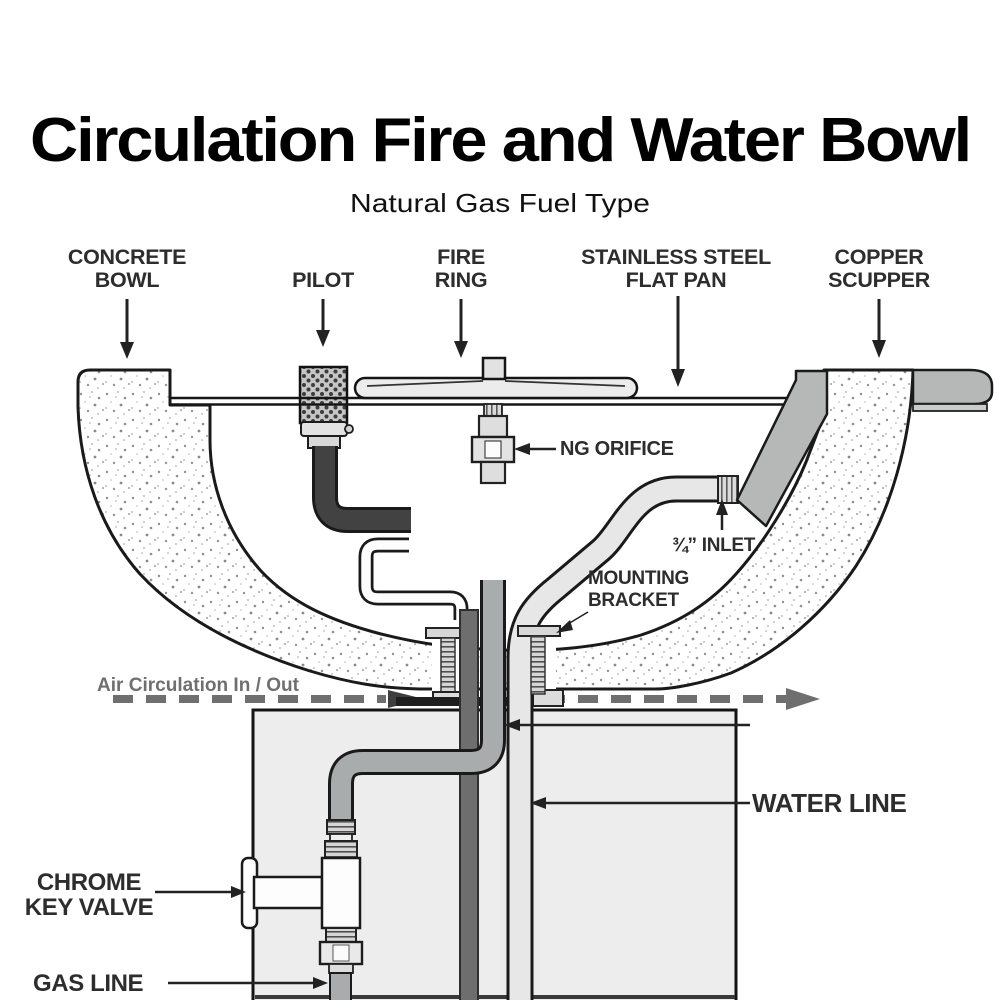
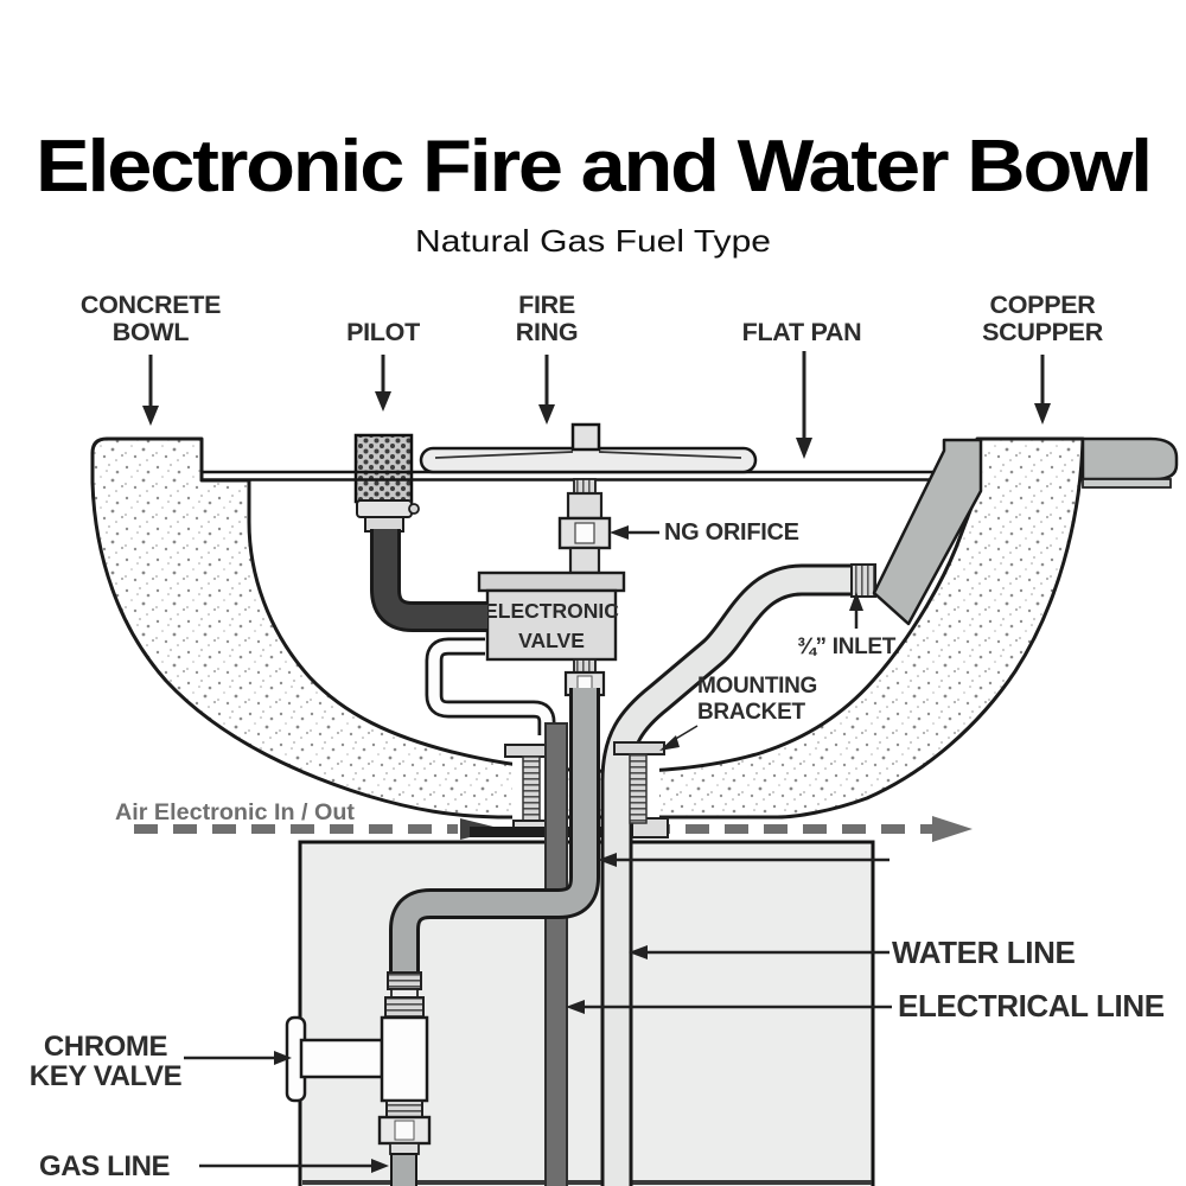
- Circulation Fire and Water Bowl
+ Electronic Fire and Water Bowl
  Natural Gas Fuel Type
  CONCRETE
  BOWL
  PILOT
  FIRE
  RING
- STAINLESS STEEL
  FLAT PAN
  COPPER
  SCUPPER
+ ELECTRONIC
+ VALVE
  NG ORIFICE
  ¾” INLET
  MOUNTING
  BRACKET
- Air Circulation In / Out
+ Air Electronic In / Out
  WATER LINE
+ ELECTRICAL LINE
  CHROME
  KEY VALVE
  GAS LINE
